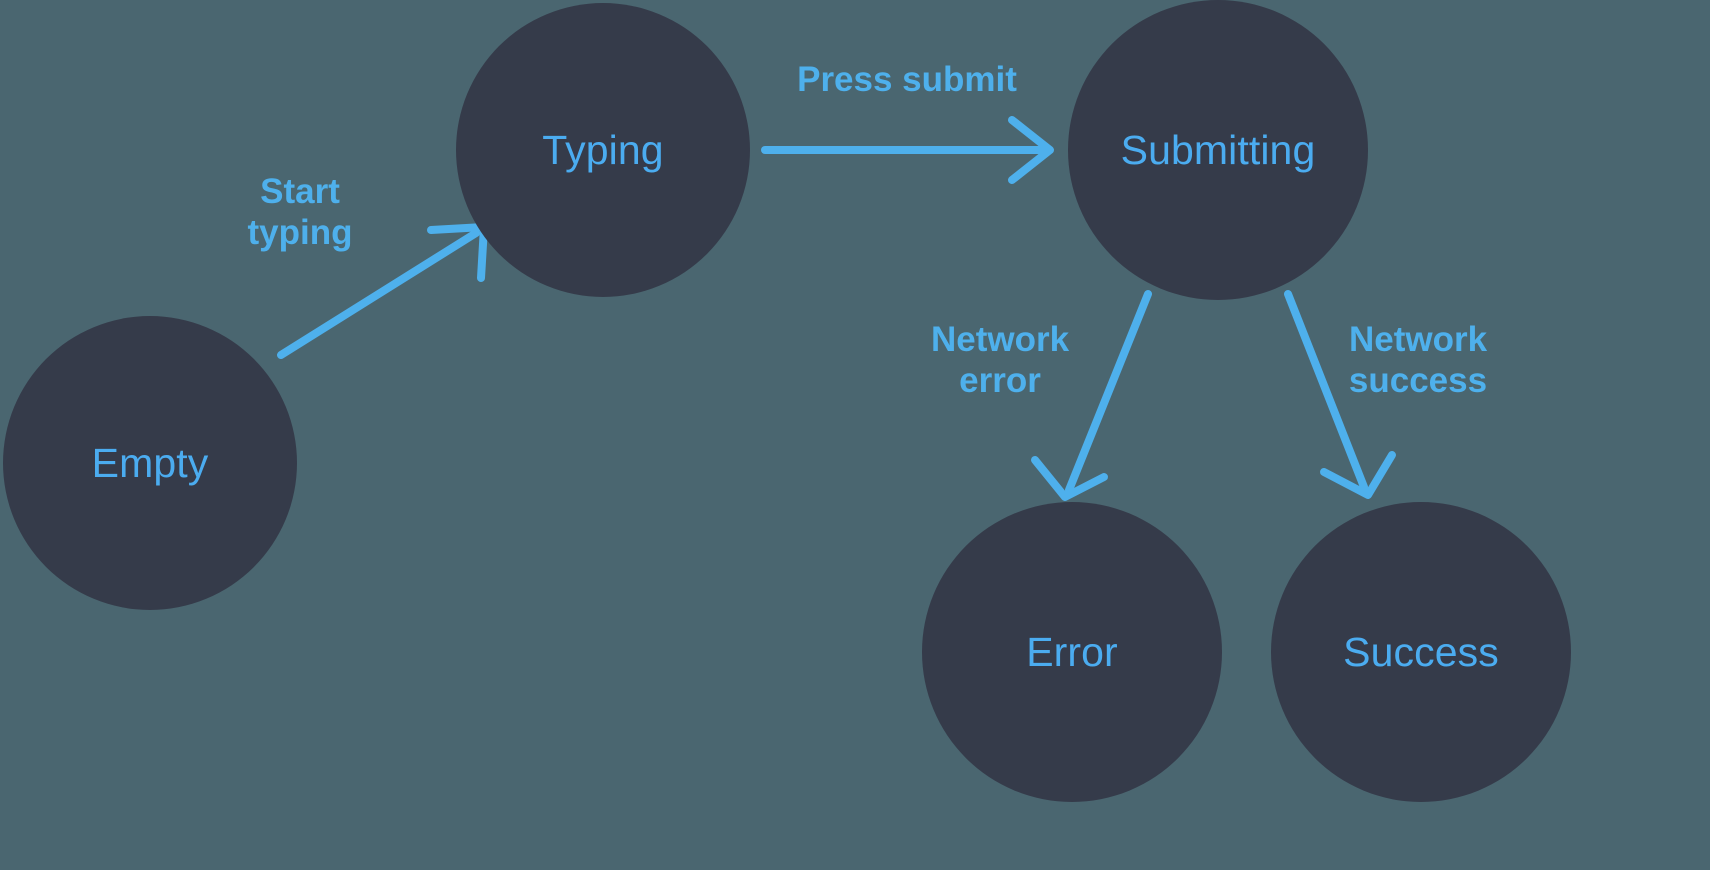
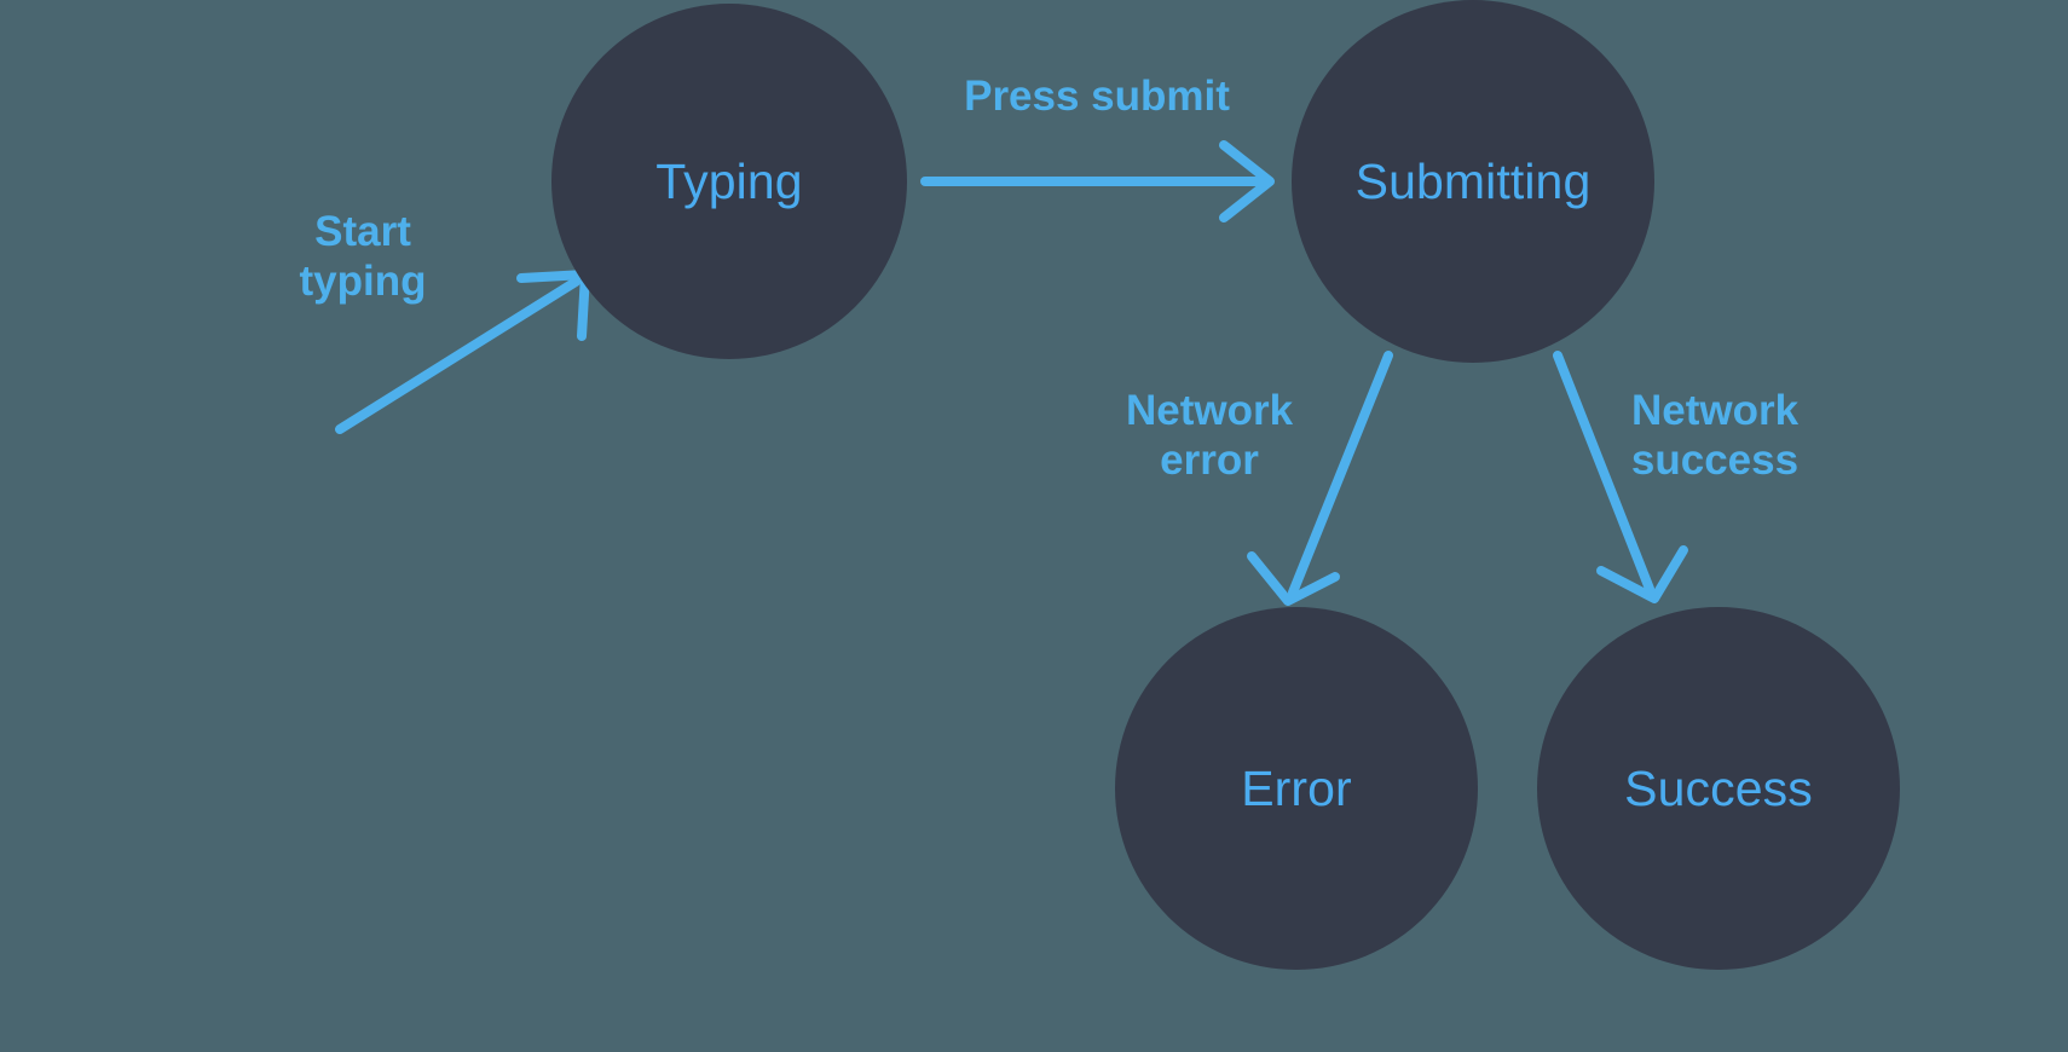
- Empty
  Typing
  Submitting
  Error
  Success
  Start
  typing
  Press submit
  Network
  error
  Network
  success
